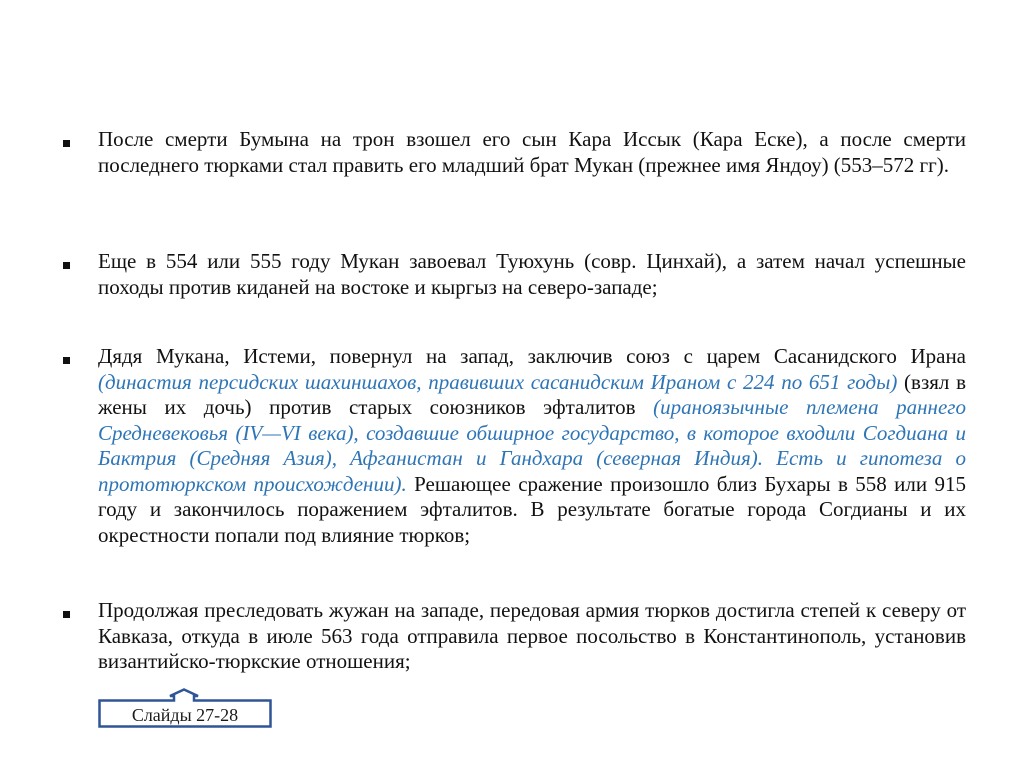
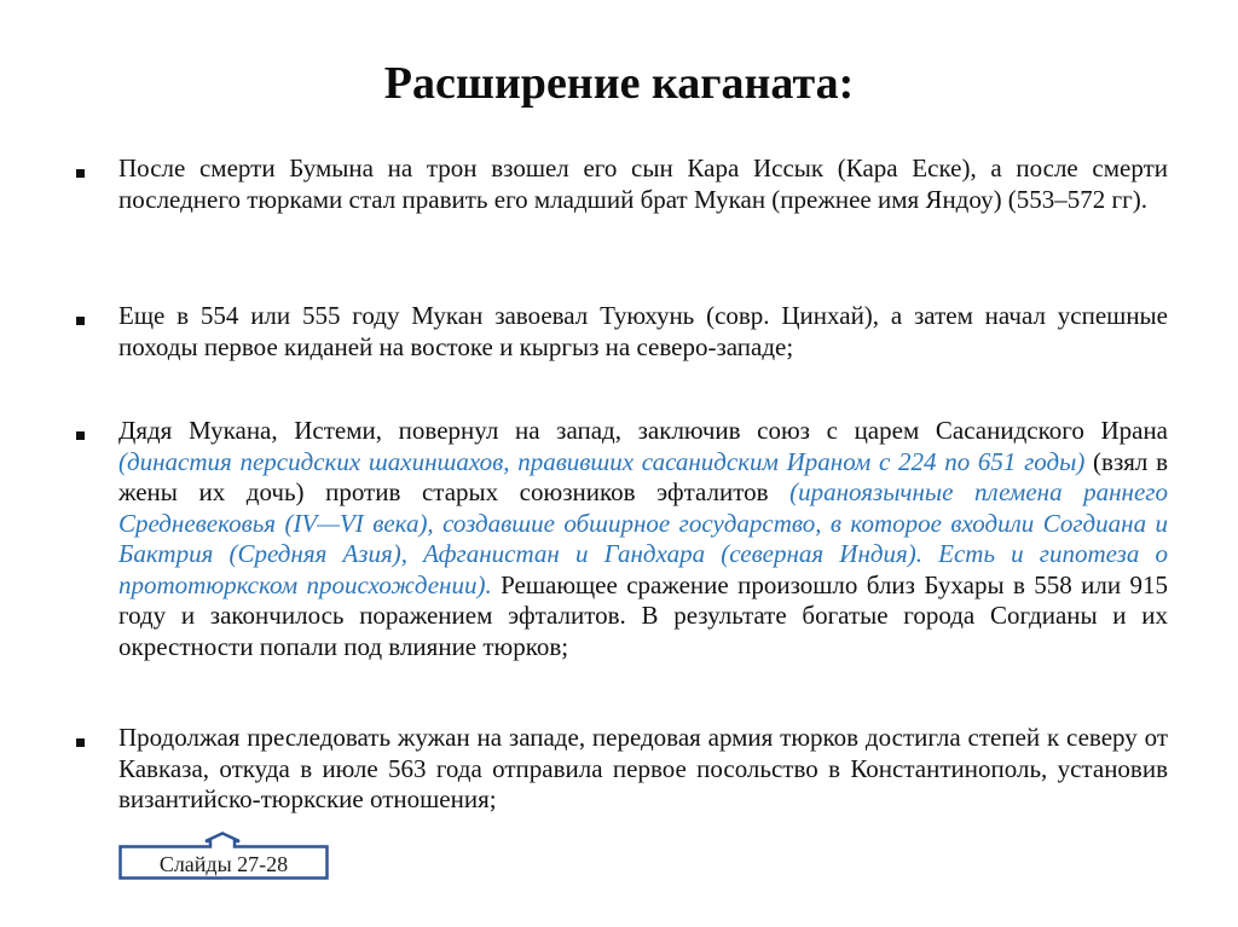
+ Расширение каганата:
  После смерти Бумына на трон взошел его сын Кара Иссык (Кара Еске), а после смерти последнего тюрками стал править его младший брат Мукан (прежнее имя Яндоу) (553–572 гг).
- Еще в 554 или 555 году Мукан завоевал Туюхунь (совр. Цинхай), а затем начал успешные походы против киданей на востоке и кыргыз на северо-западе;
+ Еще в 554 или 555 году Мукан завоевал Туюхунь (совр. Цинхай), а затем начал успешные походы первое киданей на востоке и кыргыз на северо-западе;
  Дядя Мукана, Истеми, повернул на запад, заключив союз с царем Сасанидского Ирана (династия персидских шахиншахов, правивших сасанидским Ираном с 224 по 651 годы) (взял в жены их дочь) против старых союзников эфталитов (ираноязычные племена раннего Средневековья (IV—VI века), создавшие обширное государство, в которое входили Согдиана и Бактрия (Средняя Азия), Афганистан и Гандхара (северная Индия). Есть и гипотеза о прототюркском происхождении). Решающее сражение произошло близ Бухары в 558 или 915 году и закончилось поражением эфталитов. В результате богатые города Согдианы и их окрестности попали под влияние тюрков;
  Продолжая преследовать жужан на западе, передовая армия тюрков достигла степей к северу от Кавказа, откуда в июле 563 года отправила первое посольство в Константинополь, установив византийско-тюркские отношения;
  Слайды 27-28
